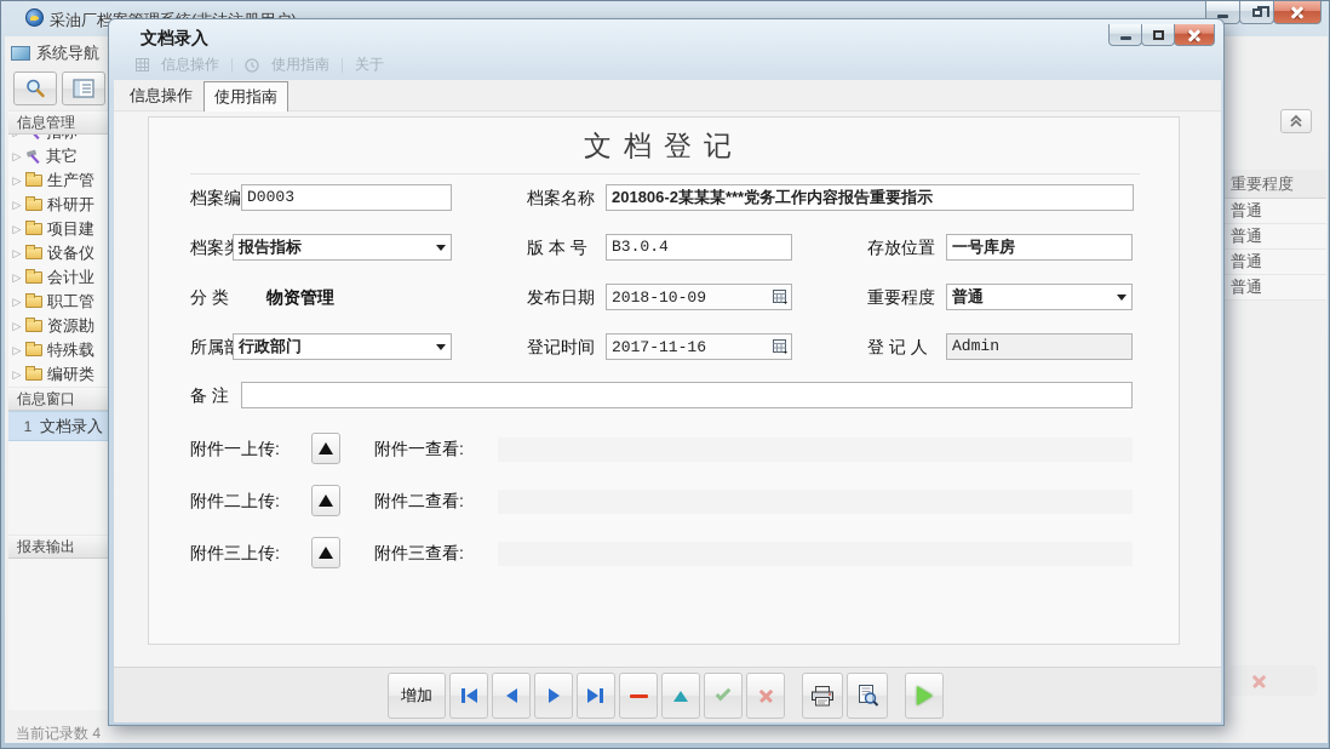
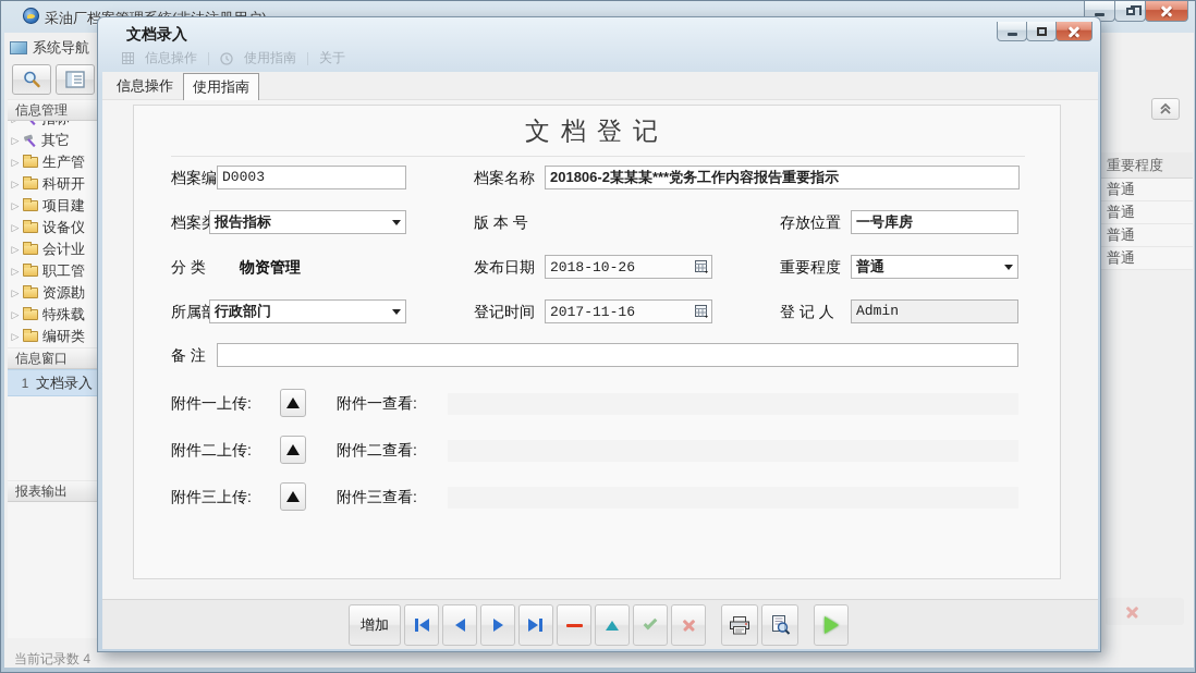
  系统导航
  信息管理
  ▷
  其它
  ▷
  生产管
  ▷
  科研开
  ▷
  项目建
  ▷
  设备仪
  ▷
  会计业
  ▷
  职工管
  ▷
  资源勘
  ▷
  特殊载
  ▷
  编研类
  信息窗口
  1
  文档录入
  报表输出
  当前记录数 4
  重要程度
  普通
  普通
  普通
  普通
  文档录入
  信息操作
  使用指南
  关于
  信息操作
  使用指南
  文档登记
  档案编
  D0003
  档案名称
  201806-2某某某***党务工作内容报告重要指示
  报告指标
  版 本 号
- B3.0.4
  存放位置
  一号库房
  分 类
  物资管理
  发布日期
- 2018-10-09
+ 2018-10-26
  重要程度
  普通
  行政部门
  登记时间
  2017-11-16
  登 记 人
  Admin
  备 注
  附件一上传:
  附件一查看:
  附件二上传:
  附件二查看:
  附件三上传:
  附件三查看:
  增加
